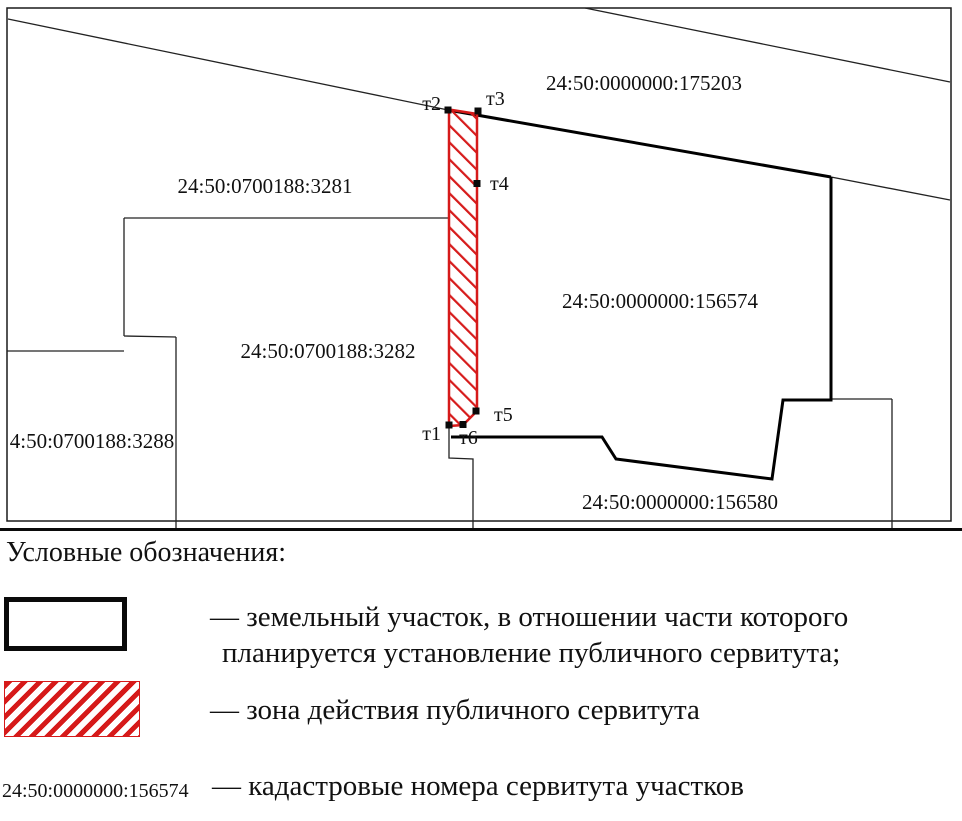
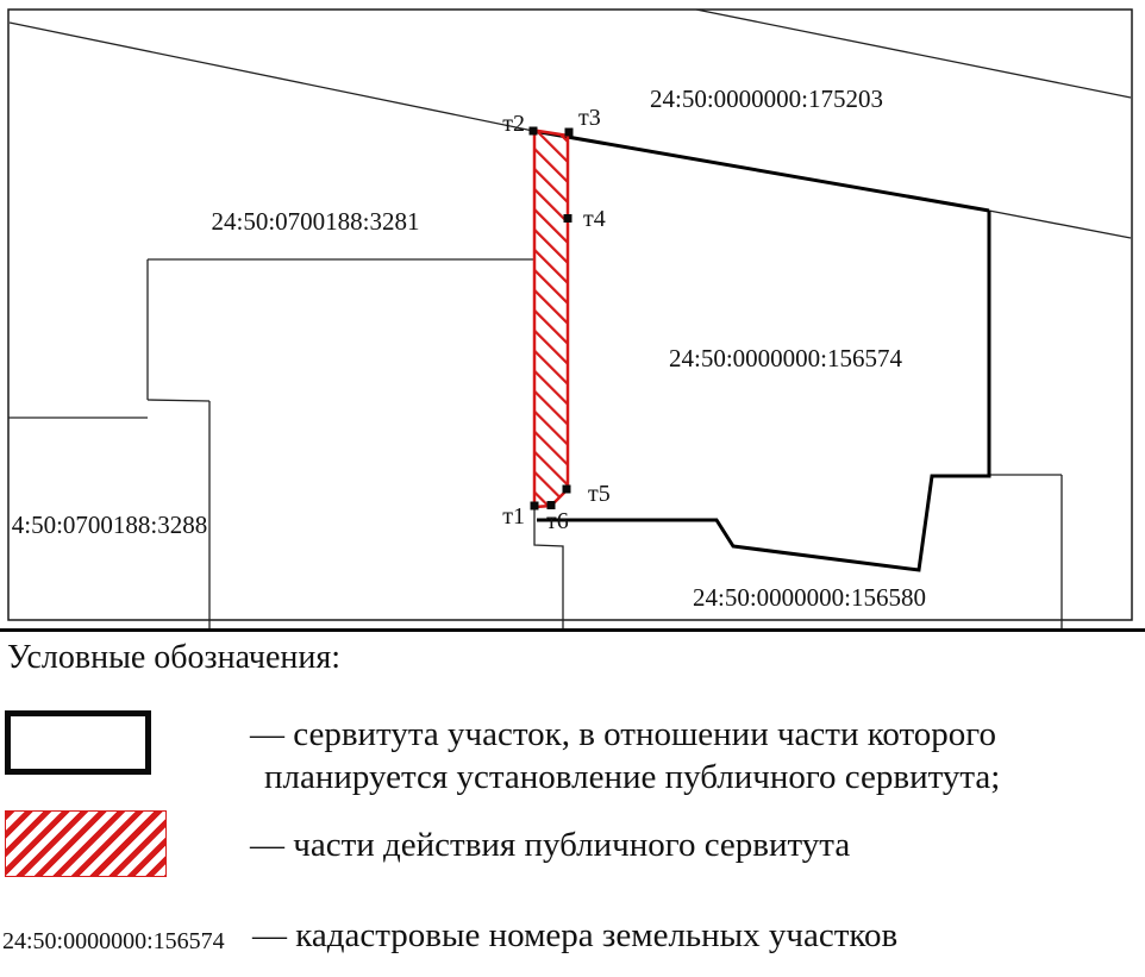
  т2
  т3
  т4
  т5
  т1
  т6
  24:50:0000000:175203
  24:50:0700188:3281
  24:50:0000000:156574
- 24:50:0700188:3282
  4:50:0700188:3288
  24:50:0000000:156580
  Условные обозначения:
- — земельный участок, в отношении части которого
+ — сервитута участок, в отношении части которого
  планируется установление публичного сервитута;
- — зона действия публичного сервитута
+ — части действия публичного сервитута
  24:50:0000000:156574
- — кадастровые номера сервитута участков
+ — кадастровые номера земельных участков
